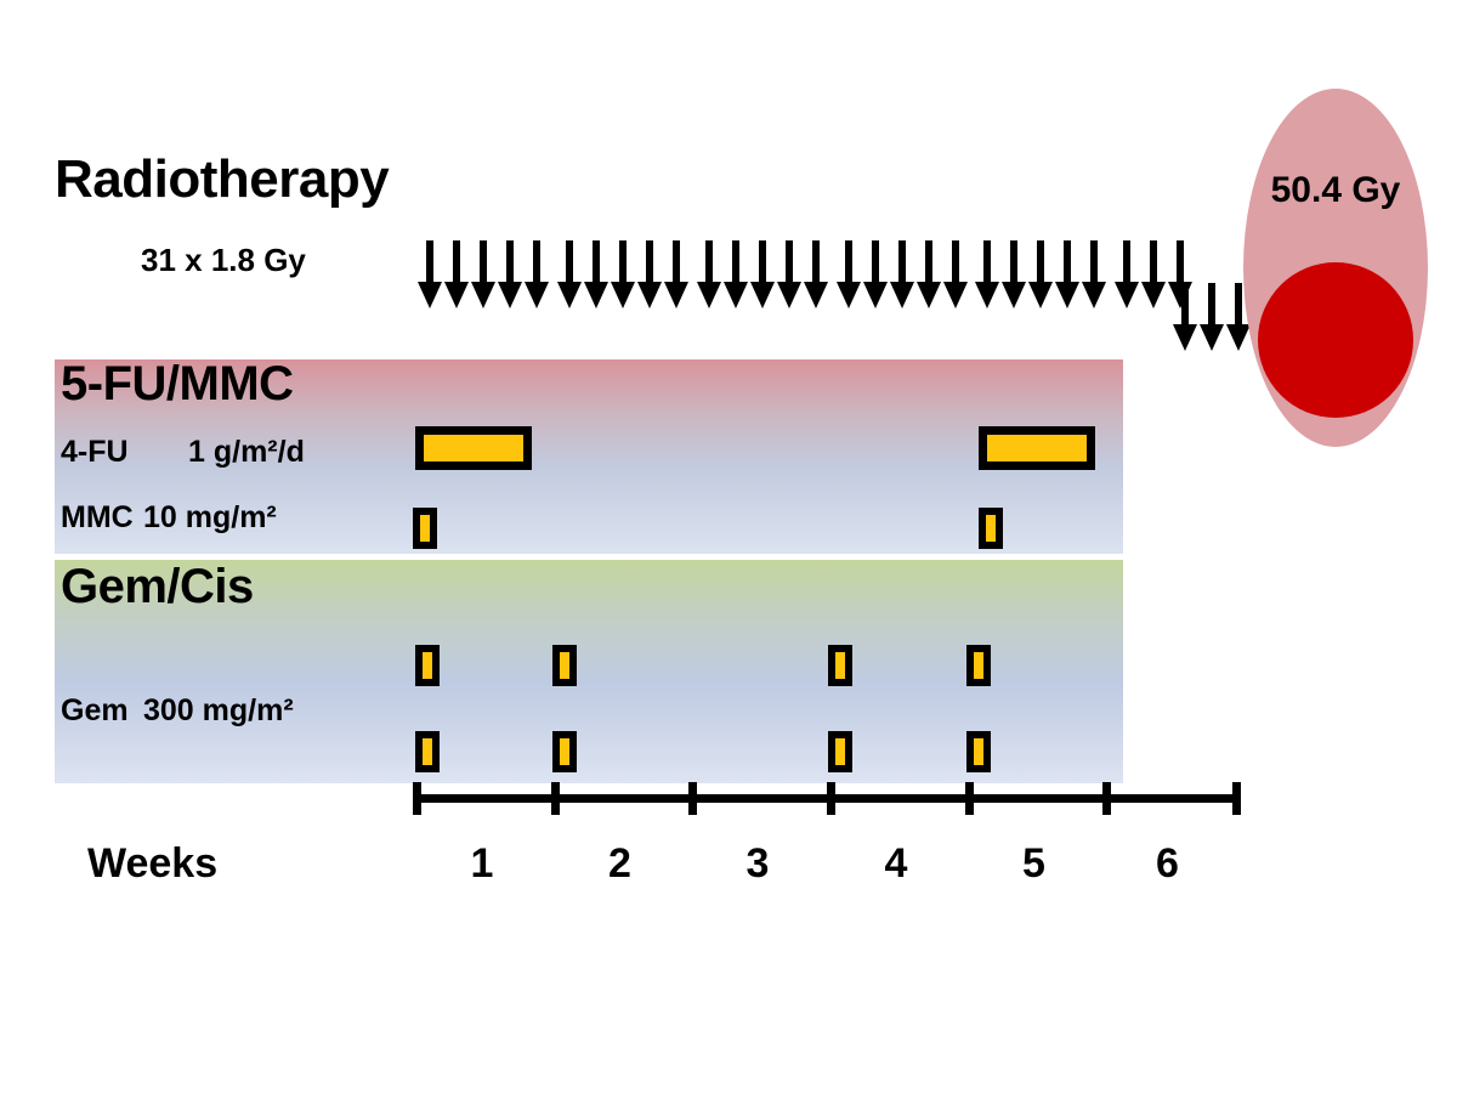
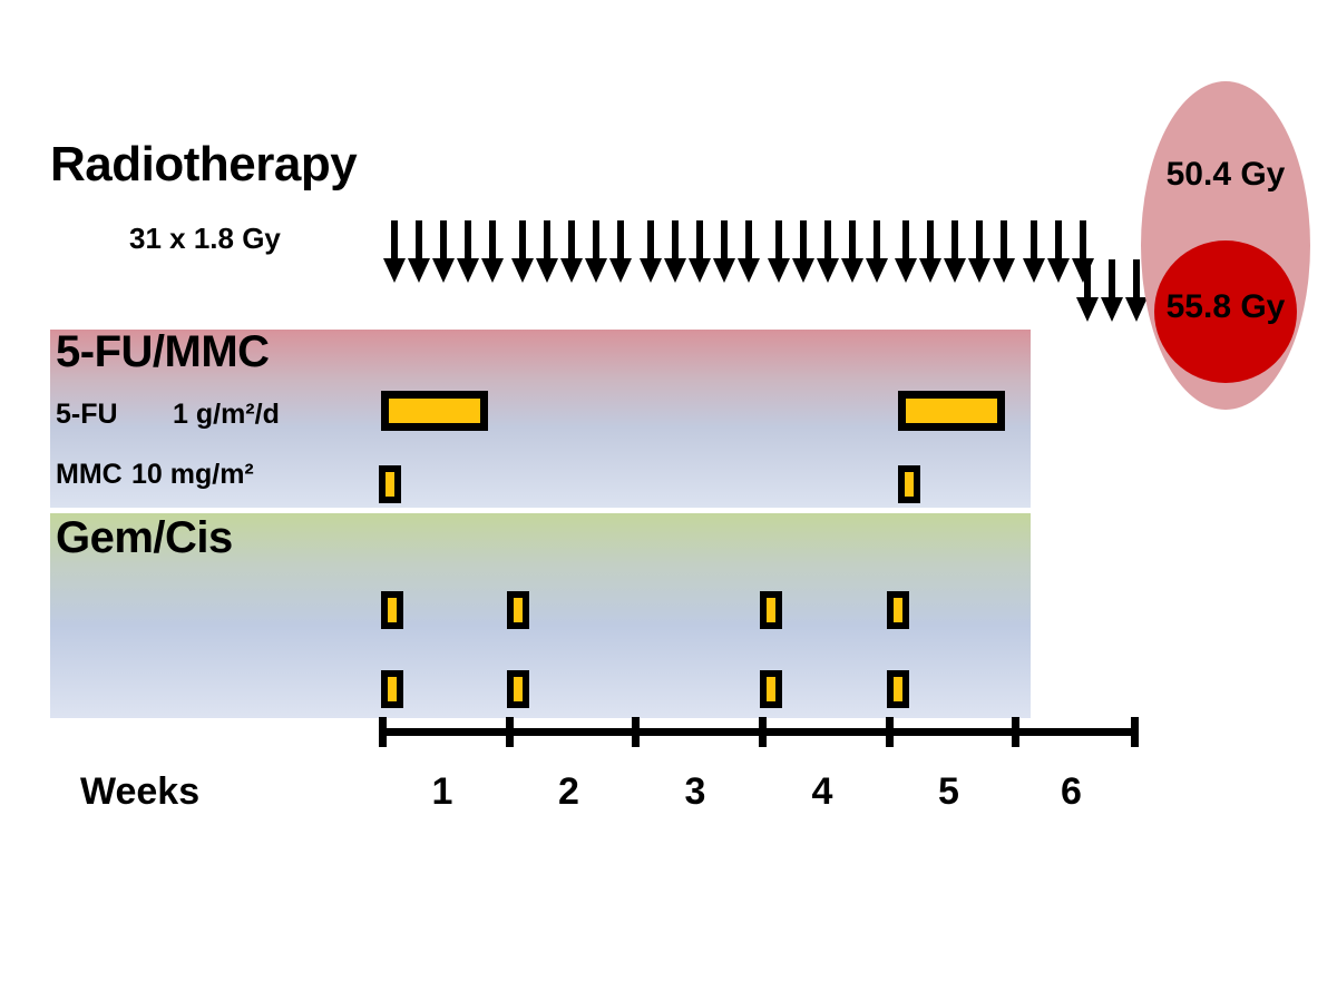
  Radiotherapy
  31 x 1.8 Gy
  50.4 Gy
+ 55.8 Gy
  5-FU/MMC
- 4-FU 1 g/m²/d
+ 5-FU 1 g/m²/d
  MMC 10 mg/m²
  Gem/Cis
- Gem 300 mg/m²
  1
  2
  3
  4
  5
  6
  Weeks
